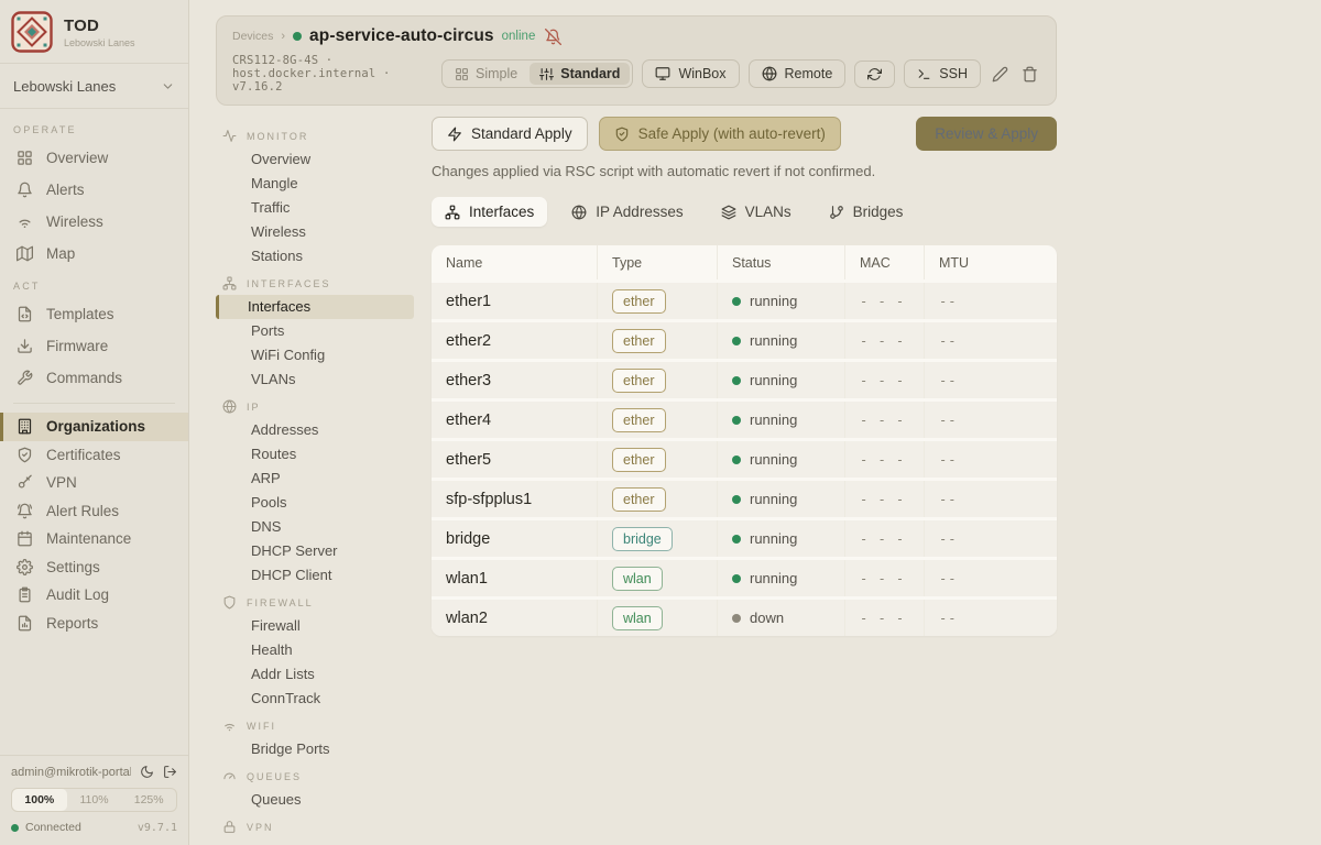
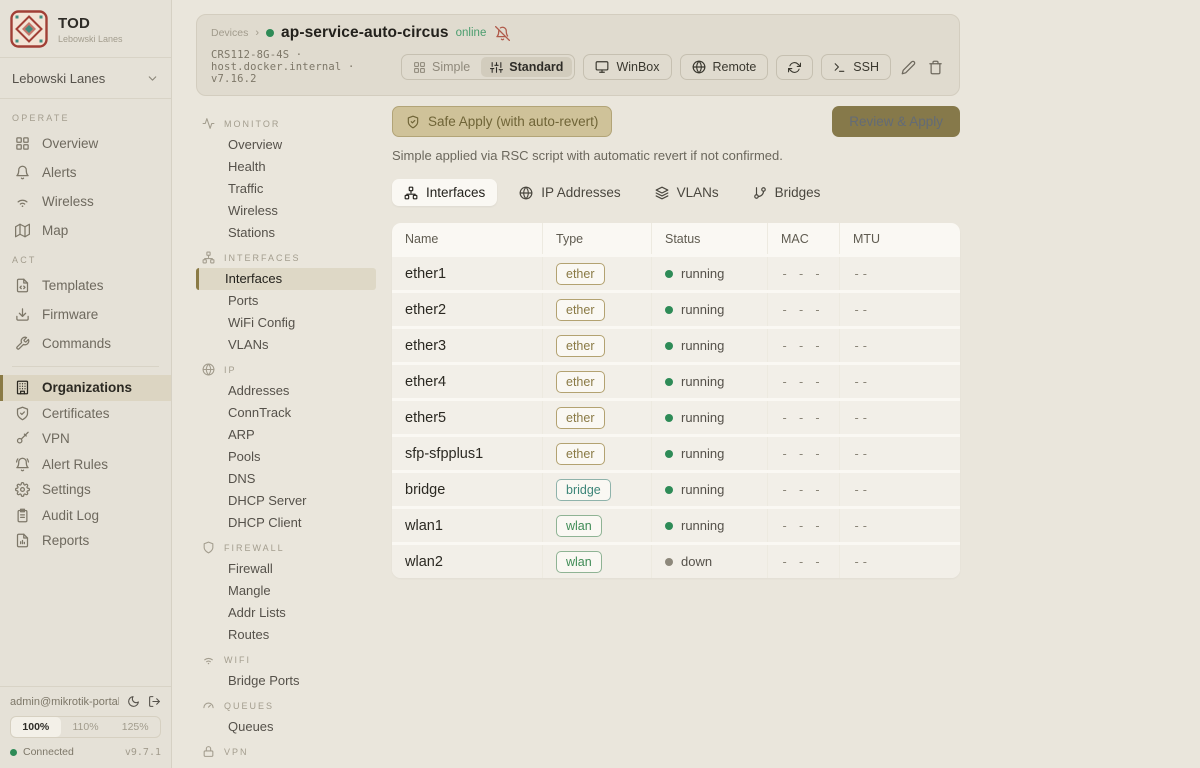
  TOD
  Lebowski Lanes
  Lebowski Lanes
  OPERATE
  Overview
  Alerts
  Wireless
  Map
  ACT
  Templates
  Firmware
  Commands
  Organizations
  Certificates
  VPN
  Alert Rules
- Maintenance
  Settings
  Audit Log
  Reports
  admin@mikrotik-portal
  100%
  110%
  125%
  Connected
  v9.7.1
  Devices
  ›
  ap-service-auto-circus
  online
  CRS112-8G-4S · host.docker.internal · v7.16.2
  Simple
  Standard
  WinBox
  Remote
  SSH
  MONITOR
  Overview
- Mangle
+ Health
  Traffic
  Wireless
  Stations
  INTERFACES
  Interfaces
  Ports
  WiFi Config
  VLANs
  IP
  Addresses
- Routes
+ ConnTrack
  ARP
  Pools
  DNS
  DHCP Server
  DHCP Client
  FIREWALL
  Firewall
- Health
+ Mangle
  Addr Lists
- ConnTrack
+ Routes
  WIFI
  Bridge Ports
  QUEUES
  Queues
  VPN
- Standard Apply
  Safe Apply (with auto-revert)
  Review & Apply
- Changes applied via RSC script with automatic revert if not confirmed.
+ Simple applied via RSC script with automatic revert if not confirmed.
  Interfaces
  IP Addresses
  VLANs
  Bridges
  Name
  Type
  Status
  MAC
  MTU
  ether1
  ether
  running
  - - -
  --
  ether2
  ether
  running
  - - -
  --
  ether3
  ether
  running
  - - -
  --
  ether4
  ether
  running
  - - -
  --
  ether5
  ether
  running
  - - -
  --
  sfp-sfpplus1
  ether
  running
  - - -
  --
  bridge
  bridge
  running
  - - -
  --
  wlan1
  wlan
  running
  - - -
  --
  wlan2
  wlan
  down
  - - -
  --
